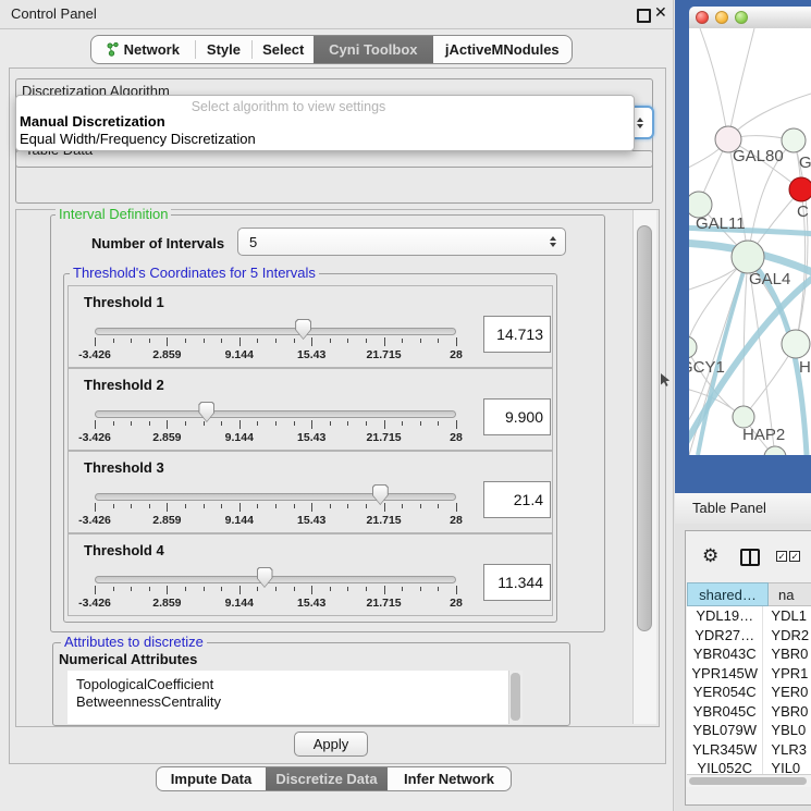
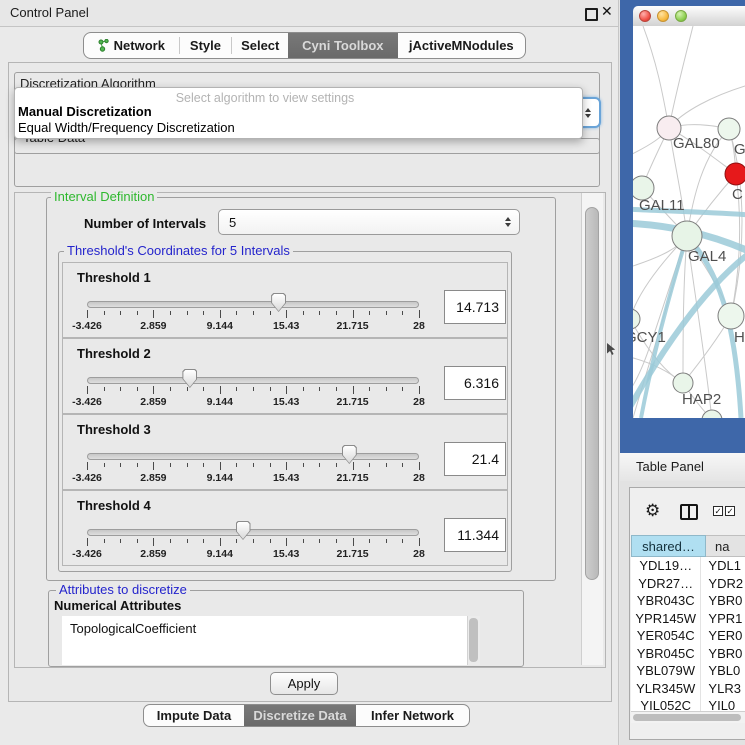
  Control Panel
  ✕
  Network
  Style
  Select
  Cyni Toolbox
  jActiveMNodules
  Discretization Algorithm
  Select algorithm to view settings
  Manual Discretization
  Equal Width/Frequency Discretization
  Interval Definition
  Number of Intervals
  5
  Threshold's Coordinates for 5 Intervals
  Threshold 1
  -3.426
  2.859
  9.144
  15.43
  21.715
  28
  14.713
  Threshold 2
  -3.426
  2.859
  9.144
  15.43
  21.715
  28
- 9.900
+ 6.316
  Threshold 3
  -3.426
  2.859
  9.144
  15.43
  21.715
  28
  21.4
  Threshold 4
  -3.426
  2.859
  9.144
  15.43
  21.715
  28
  11.344
  Attributes to discretize
  Numerical Attributes
  TopologicalCoefficient
- BetweennessCentrality
  Apply
  Impute Data
  Discretize Data
  Infer Network
  GAL80
  C
  GAL11
  GAL4
  CY1
  H
  HAP2
  Table Panel
  ⚙
  ✓
  ✓
  shared…
  na
  YDL19…
  YDL1
  YDR27…
  YDR2
  YBR043C
  YBR0
  YPR145W
  YPR1
  YER054C
  YER0
  YBR045C
  YBR0
  YBL079W
  YBL0
  YLR345W
  YLR3
  YIL052C
  YIL0
